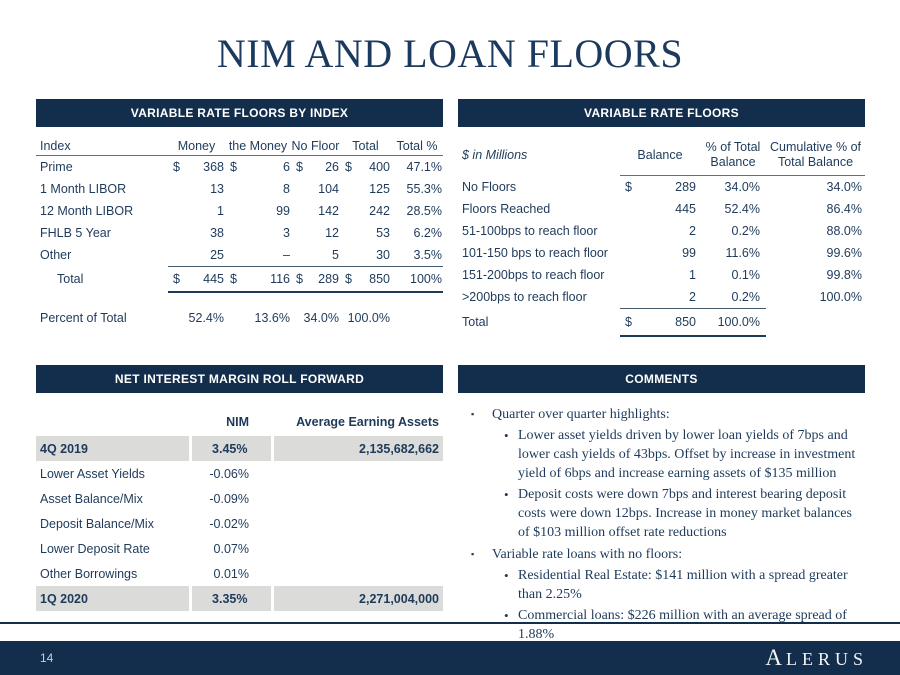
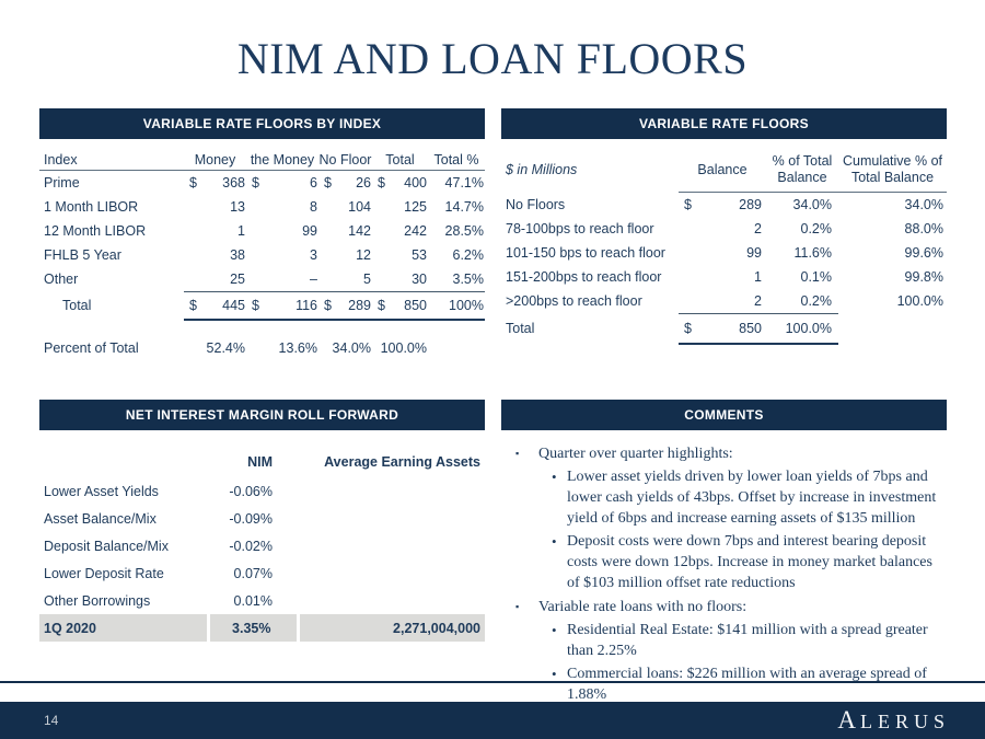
  NIM AND LOAN FLOORS
  VARIABLE RATE FLOORS BY INDEX
  Index	Money	the Money	No Floor	Total	Total %
  Prime	$ 368	$ 6	$ 26	$ 400	47.1%
- 1 Month LIBOR	13	8	104	125	55.3%
+ 1 Month LIBOR	13	8	104	125	14.7%
  12 Month LIBOR	1	99	142	242	28.5%
  FHLB 5 Year	38	3	12	53	6.2%
  Other	25	–	5	30	3.5%
  Total	$ 445	$ 116	$ 289	$ 850	100%
  Percent of Total	52.4%	13.6%	34.0%	100.0%
  VARIABLE RATE FLOORS
  $ in Millions	Balance	% of TotalBalance	Cumulative % ofTotal Balance
  No Floors	$ 289	34.0%	34.0%
- Floors Reached	445	52.4%	86.4%
- 51-100bps to reach floor	2	0.2%	88.0%
+ 78-100bps to reach floor	2	0.2%	88.0%
  101-150 bps to reach floor	99	11.6%	99.6%
  151-200bps to reach floor	1	0.1%	99.8%
  >200bps to reach floor	2	0.2%	100.0%
  Total	$ 850	100.0%
  NET INTEREST MARGIN ROLL FORWARD
  	NIM	Average Earning Assets
- 4Q 2019	3.45%	2,135,682,662
  Lower Asset Yields	-0.06%
  Asset Balance/Mix	-0.09%
  Deposit Balance/Mix	-0.02%
  Lower Deposit Rate	0.07%
  Other Borrowings	0.01%
  1Q 2020	3.35%	2,271,004,000
  COMMENTS
  ▪
  Quarter over quarter highlights:
  •
  Lower asset yields driven by lower loan yields of 7bps and lower cash yields of 43bps. Offset by increase in investment yield of 6bps and increase earning assets of $135 million
  •
  Deposit costs were down 7bps and interest bearing deposit costs were down 12bps. Increase in money market balances of $103 million offset rate reductions
  ▪
  Variable rate loans with no floors:
  •
  Residential Real Estate: $141 million with a spread greater than 2.25%
  •
  Commercial loans: $226 million with an average spread of 1.88%
  14
  ALERUS
